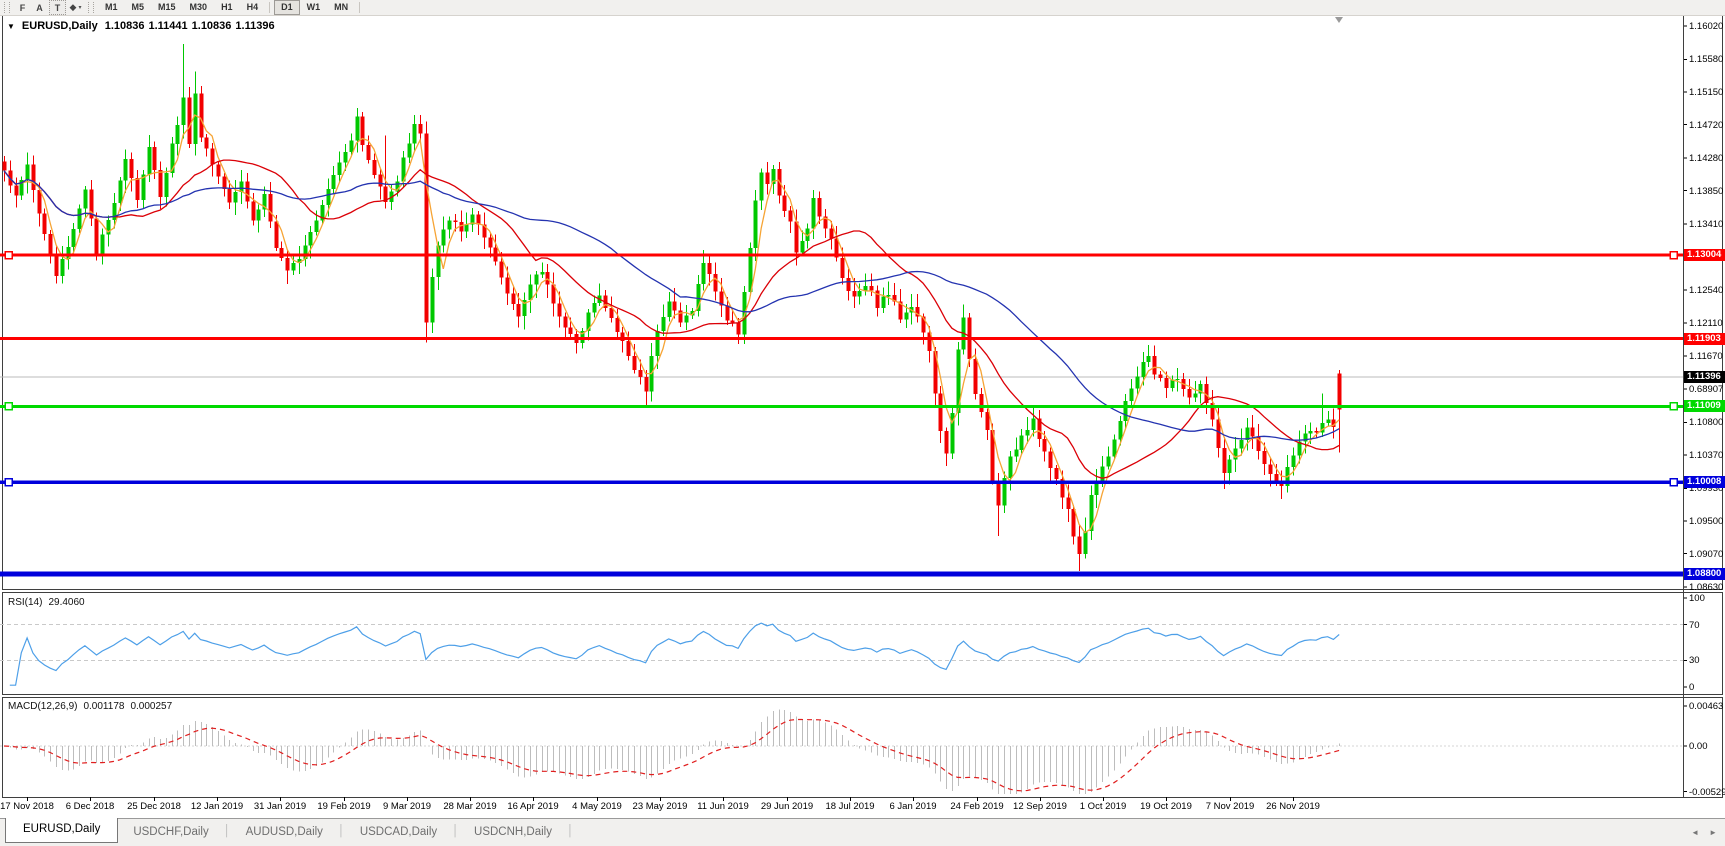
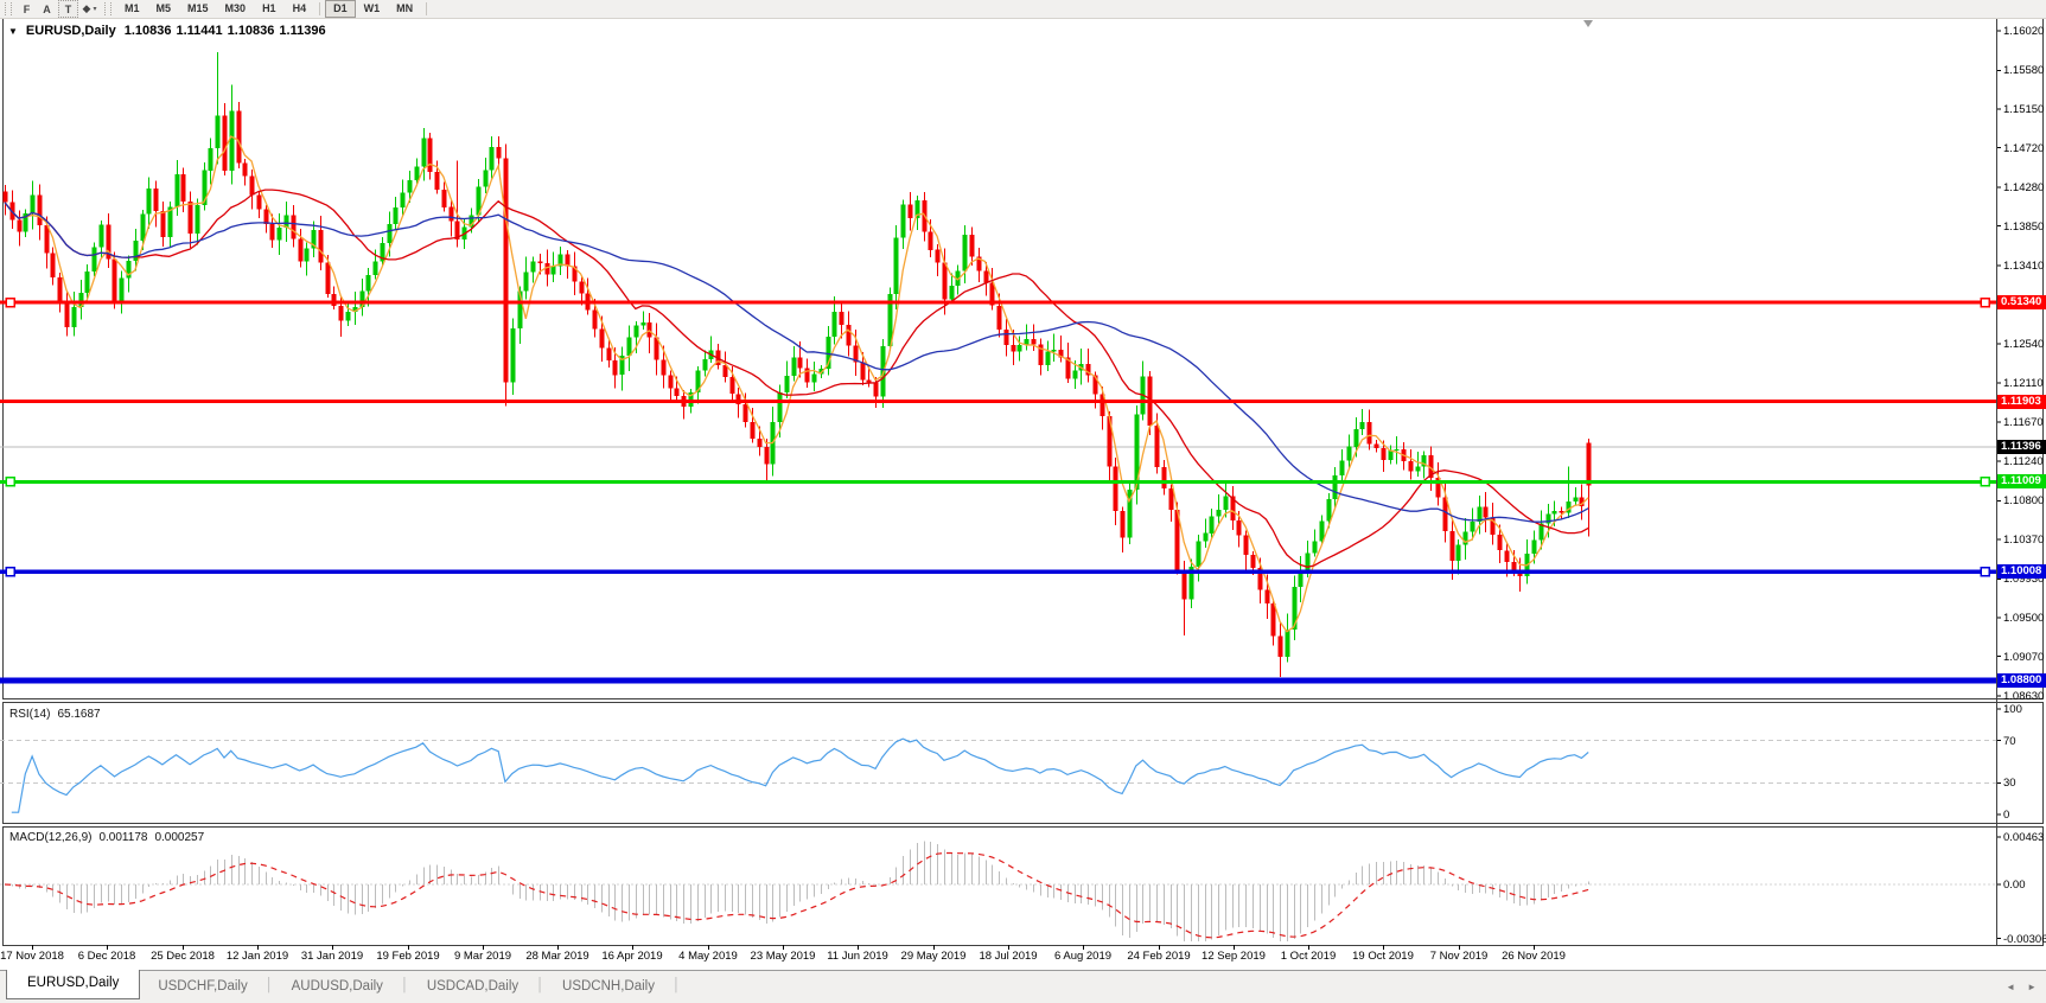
  F
  A
  T
  ◆
  M1
  M5
  M15
  M30
  H1
  H4
  D1
  W1
  MN
  ▼
  EURUSD,Daily
  1.10836
  1.11441
  1.10836
  1.11396
  RSI(14)
- 29.4060
+ 65.1687
  MACD(12,26,9)
  0.001178
  0.000257
  1.16020
  1.15580
  1.15150
  1.14720
  1.14280
  1.13850
  1.13410
  1.12540
  1.12110
  1.11670
- 0.68907
+ 1.11240
  1.10800
  1.10370
  1.09930
  1.09500
  1.09070
  1.08630
  100
  70
  30
  0
  0.00463
  0.00
- -0.00529
+ -0.00306
- 1.13004
+ 0.51340
  1.11903
  1.11009
  1.10008
  1.08800
  1.11396
  17 Nov 2018
  6 Dec 2018
  25 Dec 2018
  12 Jan 2019
  31 Jan 2019
  19 Feb 2019
  9 Mar 2019
  28 Mar 2019
  16 Apr 2019
  4 May 2019
  23 May 2019
  11 Jun 2019
- 29 Jun 2019
+ 29 May 2019
  18 Jul 2019
- 6 Jan 2019
+ 6 Aug 2019
  24 Feb 2019
  12 Sep 2019
  1 Oct 2019
  19 Oct 2019
  7 Nov 2019
  26 Nov 2019
  EURUSD,Daily
  USDCHF,Daily
  │
  AUDUSD,Daily
  │
  USDCAD,Daily
  │
  USDCNH,Daily
  │
  ◄
  ►
